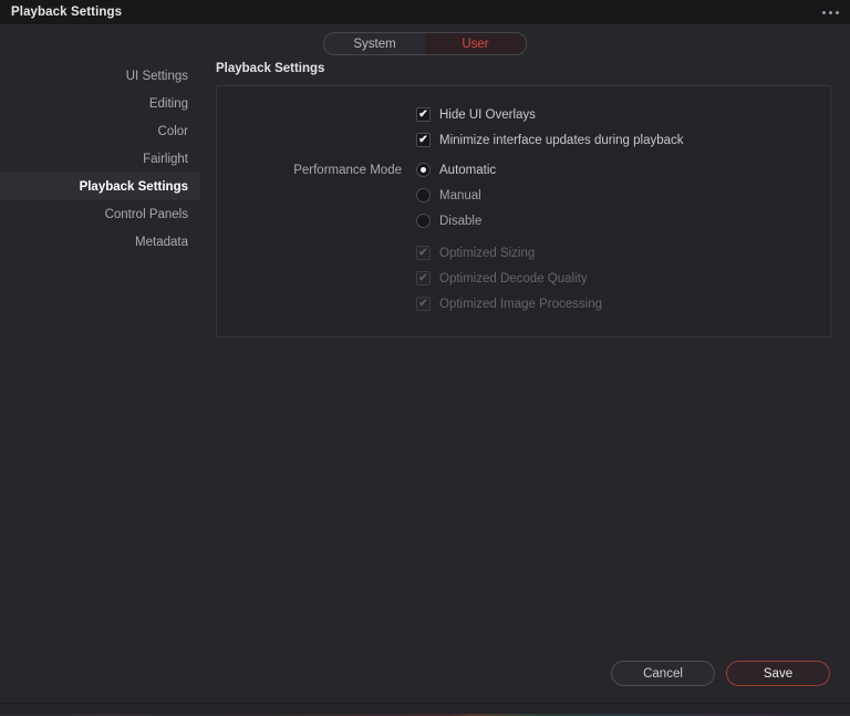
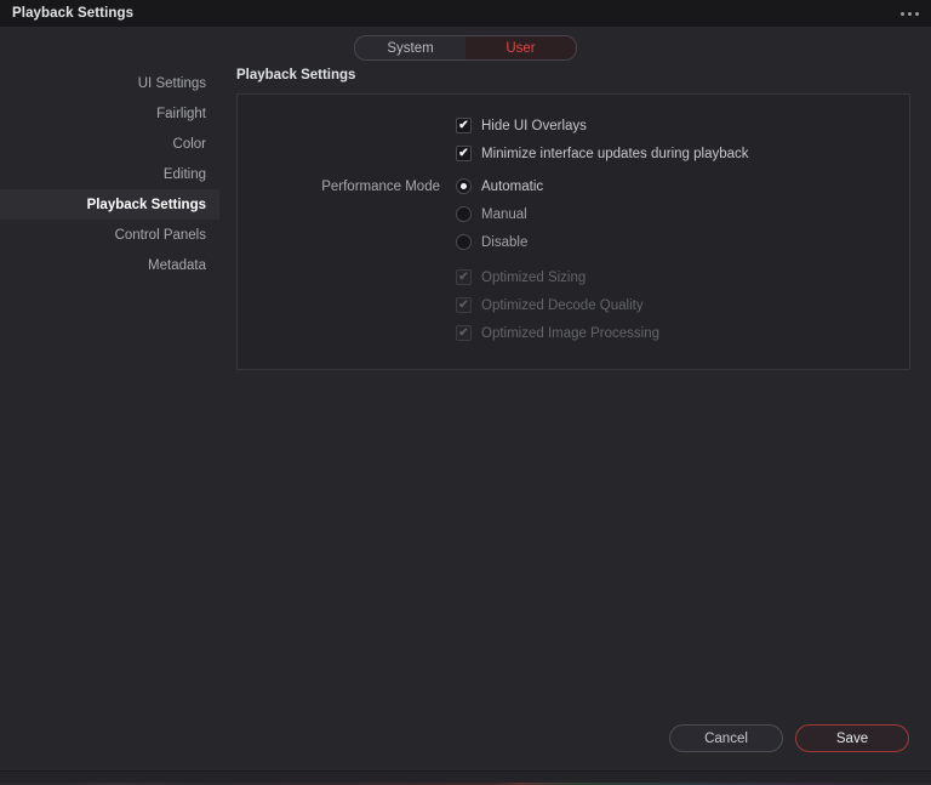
  Playback Settings
  System
  User
  UI Settings
- Editing
+ Fairlight
  Color
- Fairlight
+ Editing
  Playback Settings
  Control Panels
  Metadata
  Playback Settings
  ✔
  Hide UI Overlays
  ✔
  Minimize interface updates during playback
  Performance Mode
  Automatic
  Manual
  Disable
  ✔
  Optimized Sizing
  ✔
  Optimized Decode Quality
  ✔
  Optimized Image Processing
  Cancel
  Save
